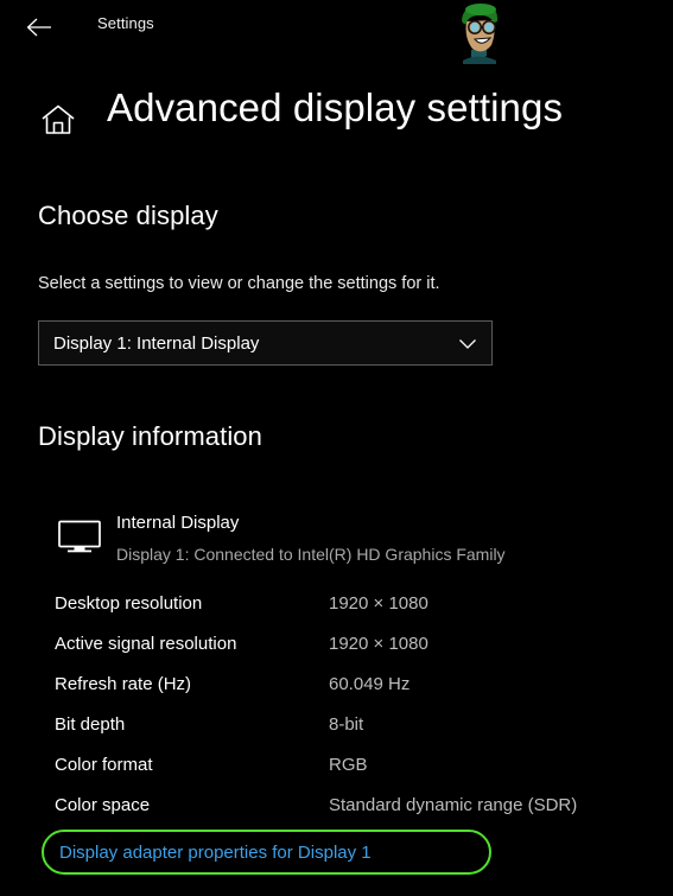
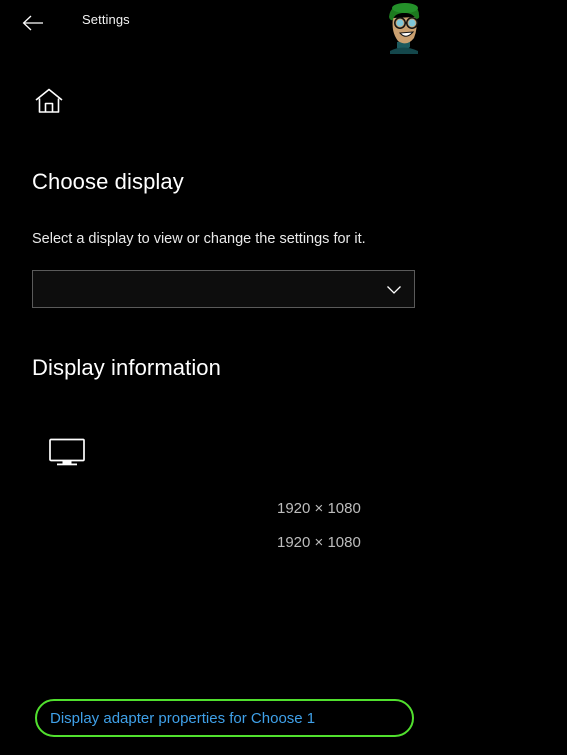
  Settings
- Advanced display settings
  Choose display
- Select a settings to view or change the settings for it.
+ Select a display to view or change the settings for it.
- Display 1: Internal Display
  Display information
- Internal Display
- Display 1: Connected to Intel(R) HD Graphics Family
- Desktop resolution
  1920 × 1080
- Active signal resolution
  1920 × 1080
- Refresh rate (Hz)
- 60.049 Hz
- Bit depth
- 8-bit
- Color format
- RGB
- Color space
- Standard dynamic range (SDR)
- Display adapter properties for Display 1
+ Display adapter properties for Choose 1
